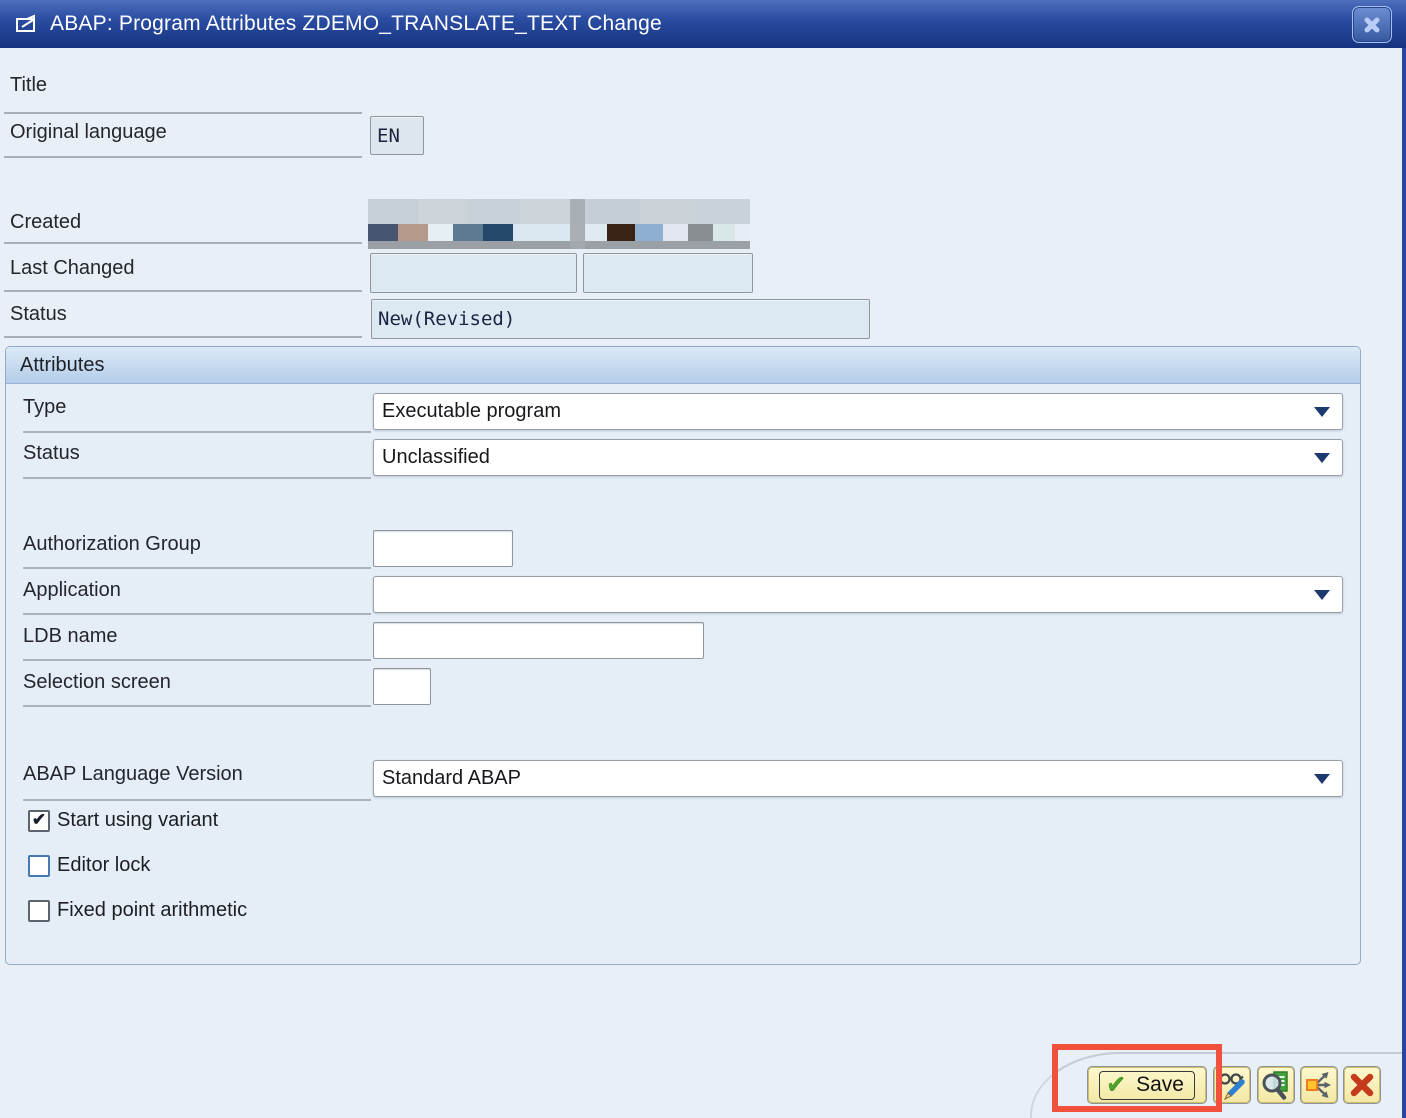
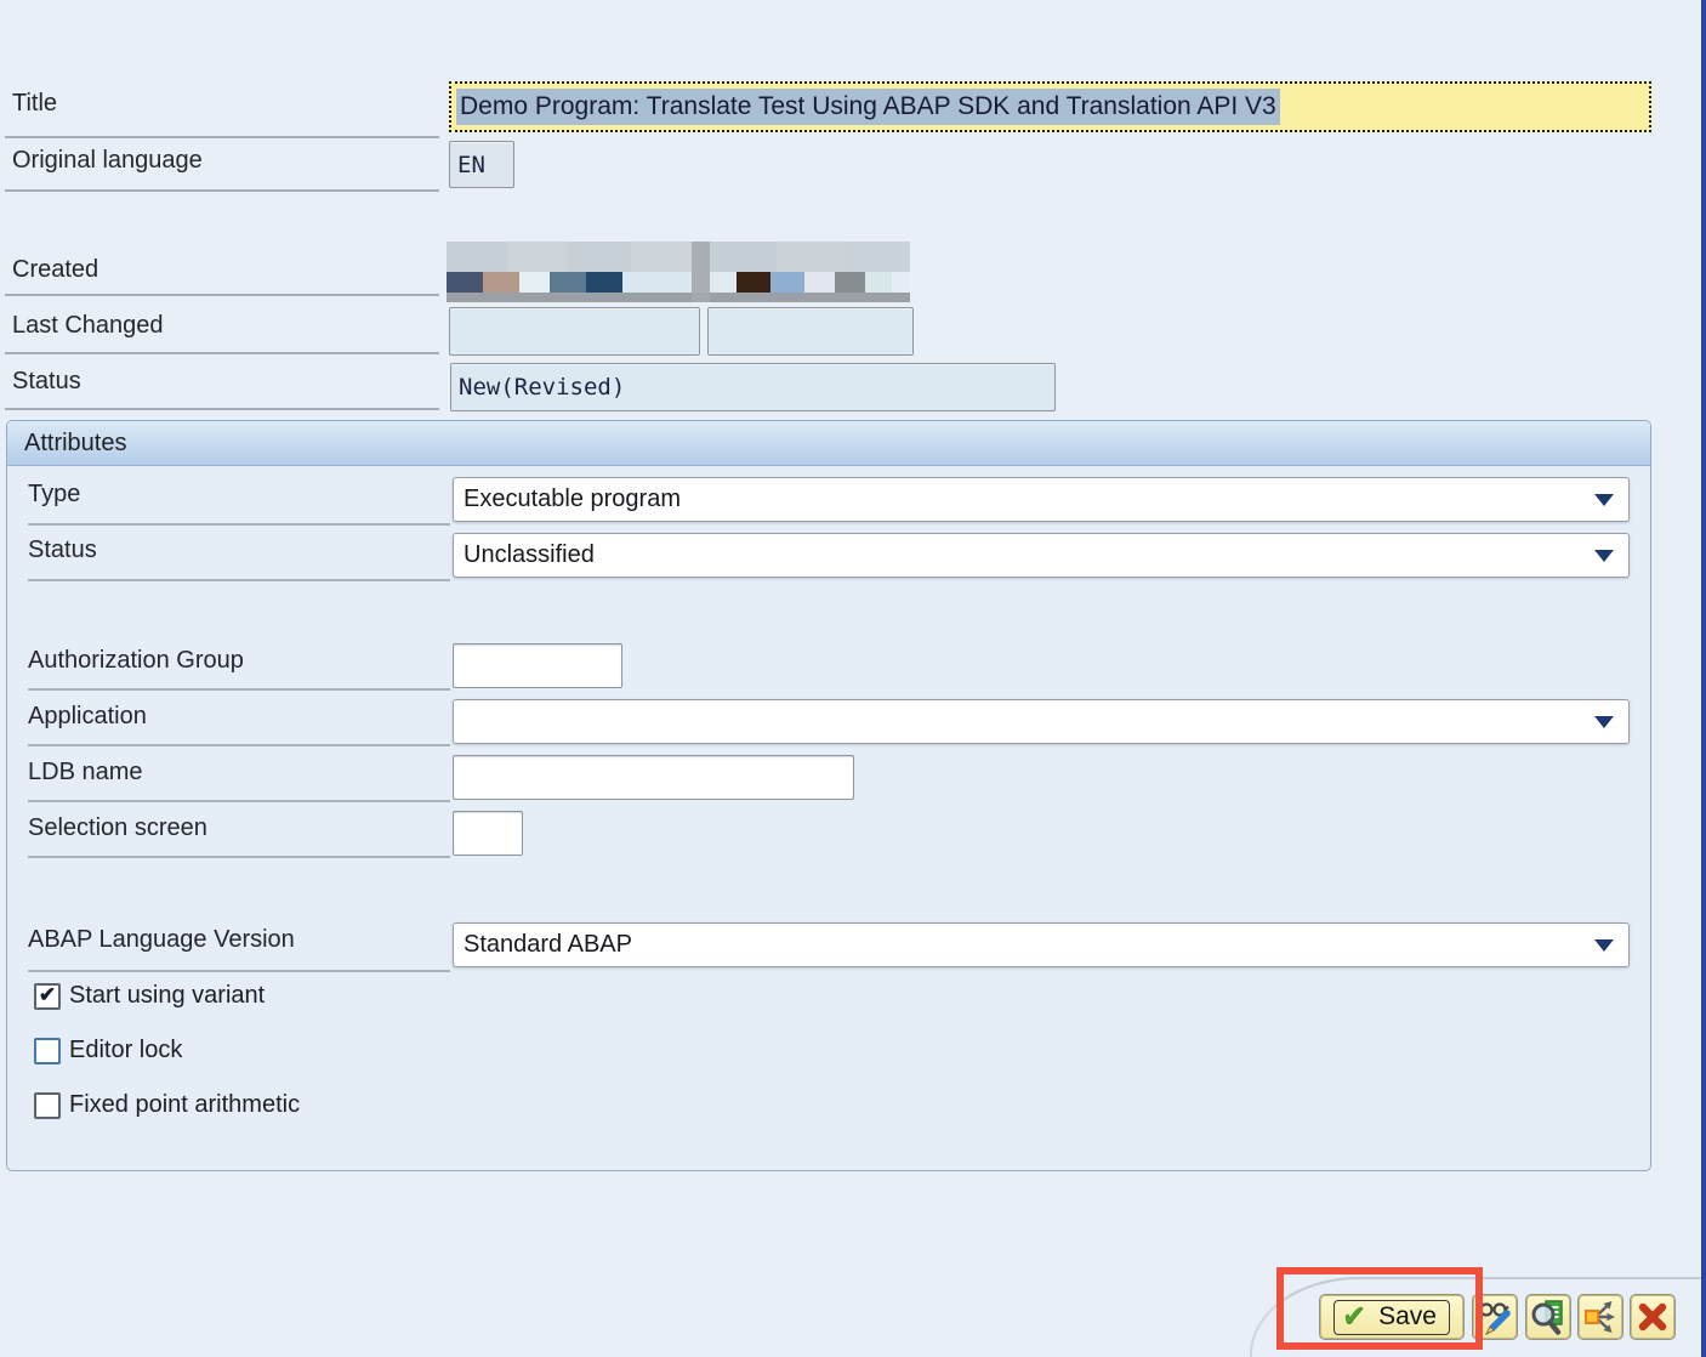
- ABAP: Program Attributes ZDEMO_TRANSLATE_TEXT Change
  Title
+ Demo Program: Translate Test Using ABAP SDK and Translation API V3
  Original language
  EN
  Created
  Last Changed
  Status
  New(Revised)
  Attributes
  Type
  Executable program
  Status
  Unclassified
  Authorization Group
  Application
  LDB name
  Selection screen
  ABAP Language Version
  Standard ABAP
  ✔
  Start using variant
  Editor lock
  Fixed point arithmetic
  ✔
  Save
